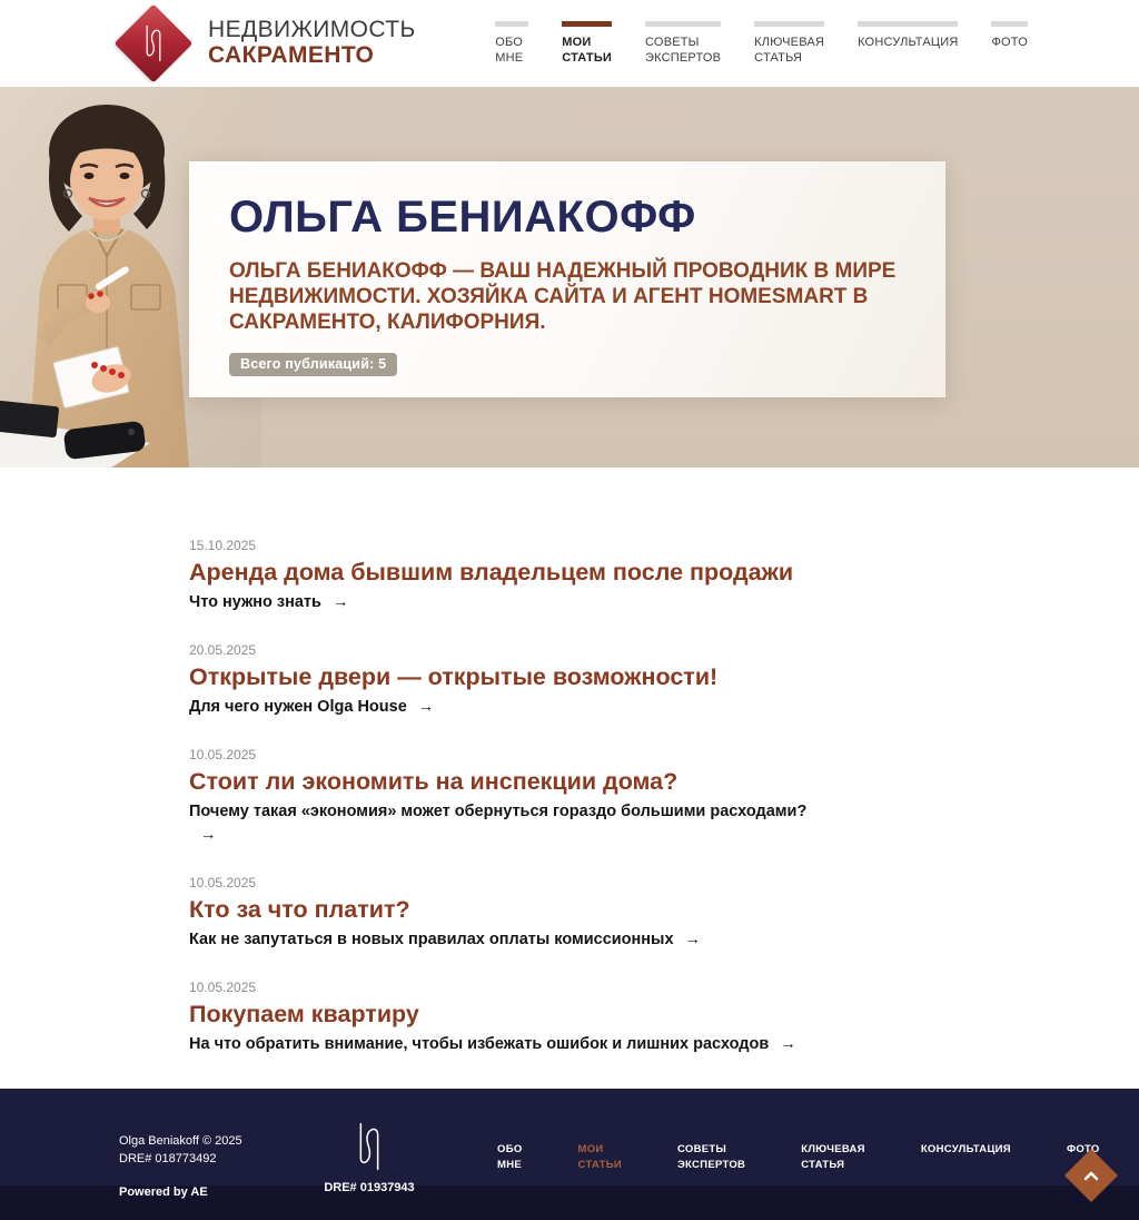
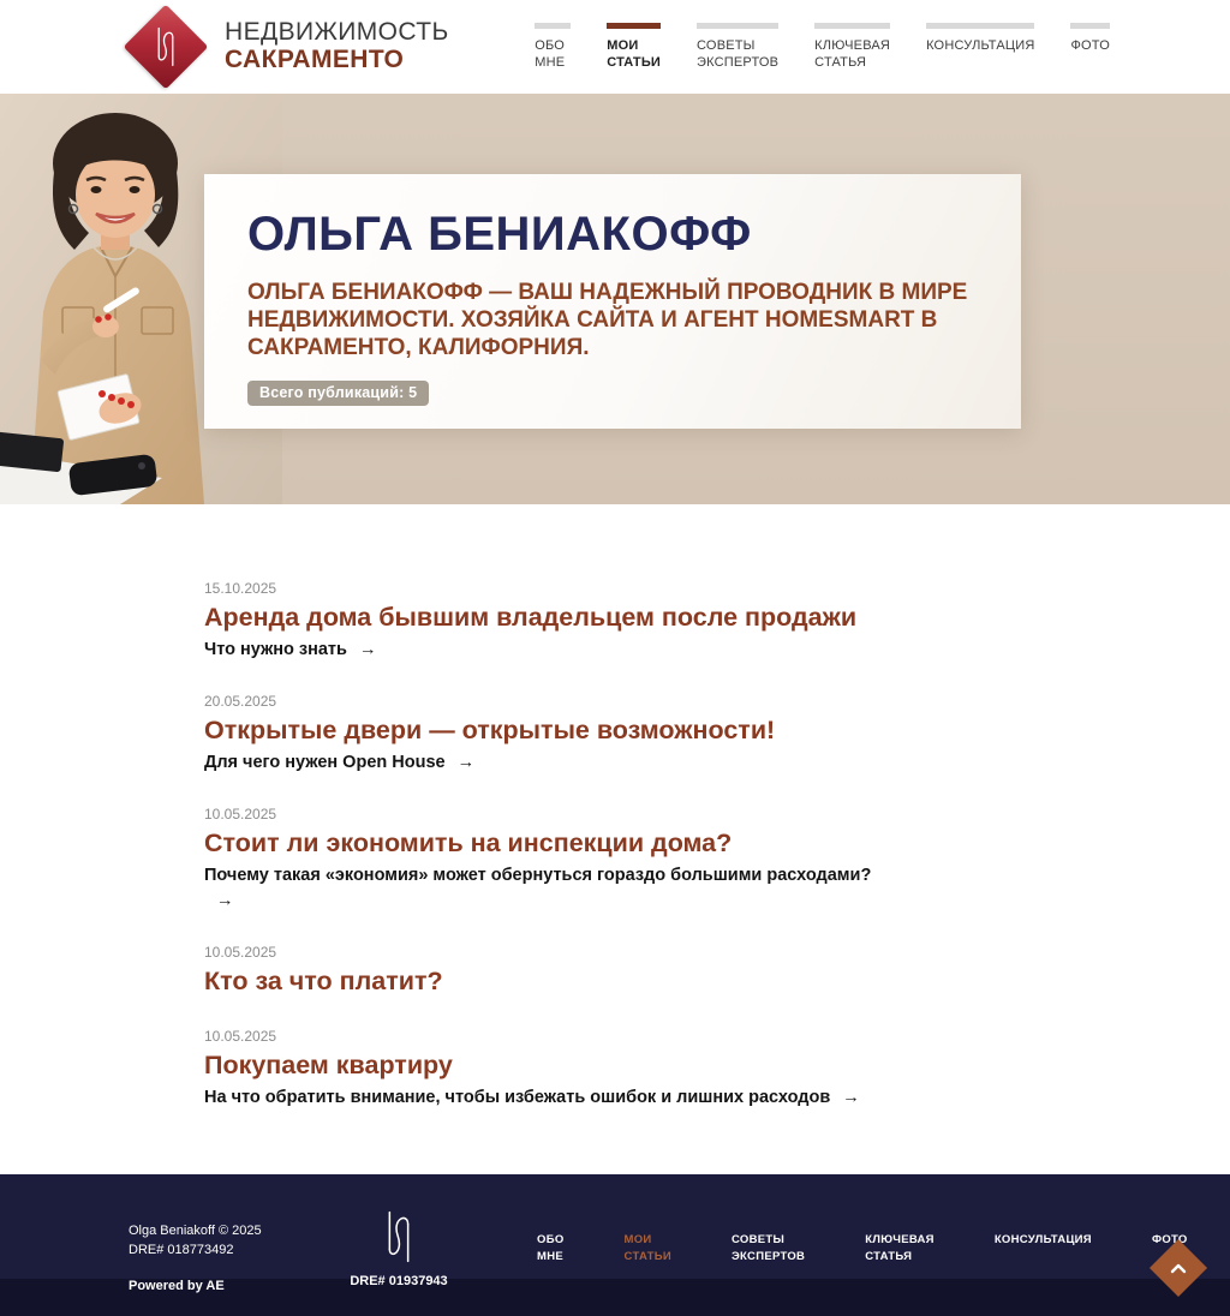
  НЕДВИЖИМОСТЬ
  САКРАМЕНТО
  ОБО
  МНЕ
  МОИ
  СТАТЬИ
  СОВЕТЫ
  ЭКСПЕРТОВ
  КЛЮЧЕВАЯ
  СТАТЬЯ
  КОНСУЛЬТАЦИЯ
  ФОТО
  ОЛЬГА БЕНИАКОФФ
  ОЛЬГА БЕНИАКОФФ — ВАШ НАДЕЖНЫЙ ПРОВОДНИК В МИРЕ НЕДВИЖИМОСТИ. ХОЗЯЙКА САЙТА И АГЕНТ HOMESMART В САКРАМЕНТО, КАЛИФОРНИЯ.
  Всего публикаций: 5
  15.10.2025
  Аренда дома бывшим владельцем после продажи
  Что нужно знать →
  20.05.2025
  Открытые двери — открытые возможности!
- Для чего нужен Olga House →
+ Для чего нужен Open House →
  10.05.2025
  Стоит ли экономить на инспекции дома?
  Почему такая «экономия» может обернуться гораздо большими расходами?→
  10.05.2025
  Кто за что платит?
- Как не запутаться в новых правилах оплаты комиссионных →
  10.05.2025
  Покупаем квартиру
  На что обратить внимание, чтобы избежать ошибок и лишних расходов →
  Olga Beniakoff © 2025
  DRE# 018773492
  Powered by AE
  DRE# 01937943
  ОБО
  МНЕ
  МОИ
  СТАТЬИ
  СОВЕТЫ
  ЭКСПЕРТОВ
  КЛЮЧЕВАЯ
  СТАТЬЯ
  КОНСУЛЬТАЦИЯ
  ФОТО
